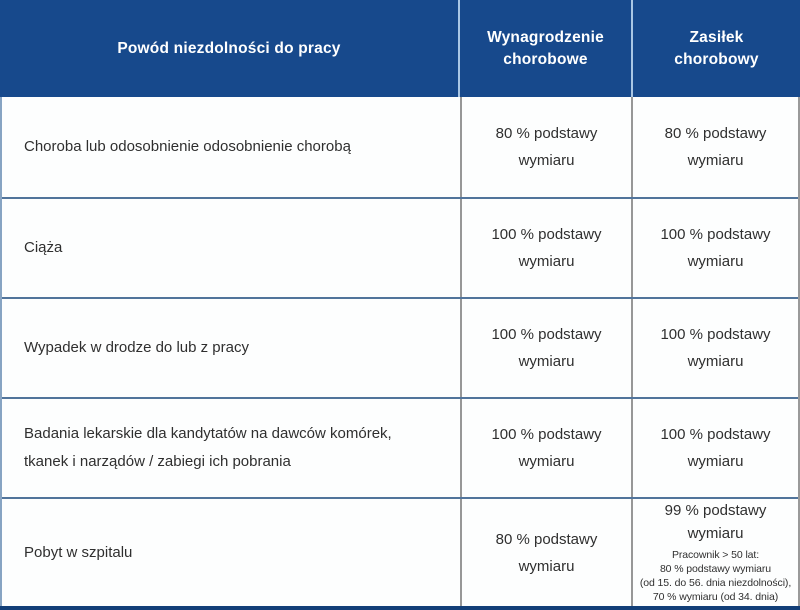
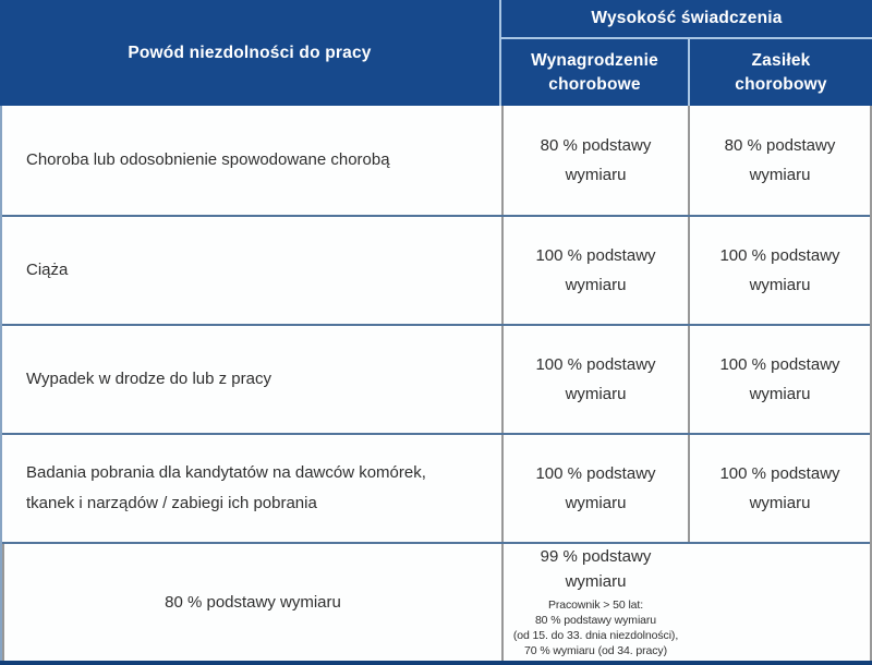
  Powód niezdolności do pracy
+ Wysokość świadczenia
  Wynagrodzenie chorobowe
  Zasiłek chorobowy
- Choroba lub odosobnienie odosobnienie chorobą
+ Choroba lub odosobnienie spowodowane chorobą
  80 % podstawy wymiaru
  80 % podstawy wymiaru
  Ciąża
  100 % podstawy wymiaru
  100 % podstawy wymiaru
  Wypadek w drodze do lub z pracy
  100 % podstawy wymiaru
  100 % podstawy wymiaru
- Badania lekarskie dla kandytatów na dawców komórek, tkanek i narządów / zabiegi ich pobrania
+ Badania pobrania dla kandytatów na dawców komórek, tkanek i narządów / zabiegi ich pobrania
  100 % podstawy wymiaru
  100 % podstawy wymiaru
- Pobyt w szpitalu
  80 % podstawy wymiaru
  99 % podstawy wymiaru
  Pracownik > 50 lat:
  80 % podstawy wymiaru
- (od 15. do 56. dnia niezdolności),
+ (od 15. do 33. dnia niezdolności),
- 70 % wymiaru (od 34. dnia)
+ 70 % wymiaru (od 34. pracy)
